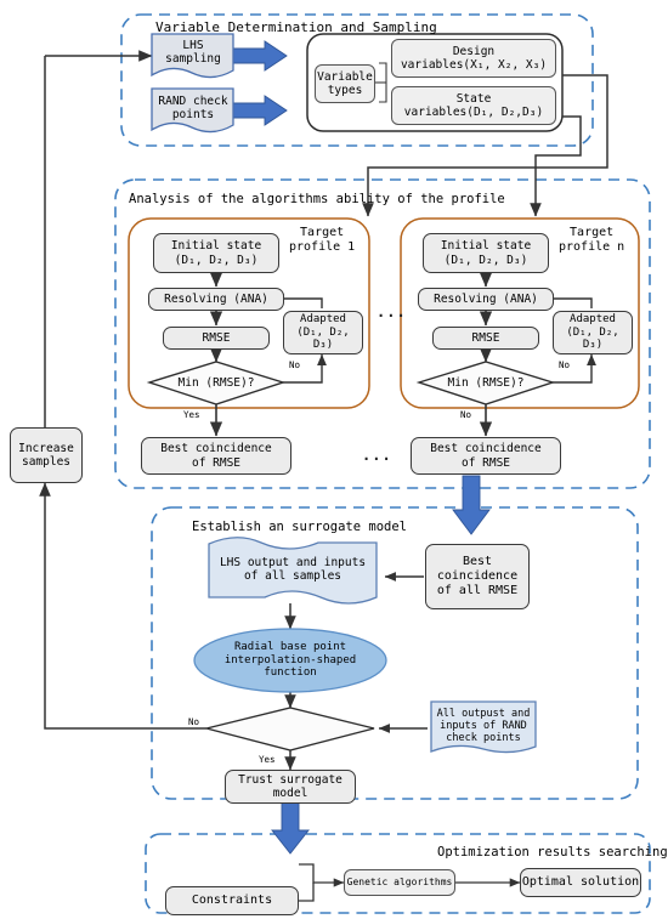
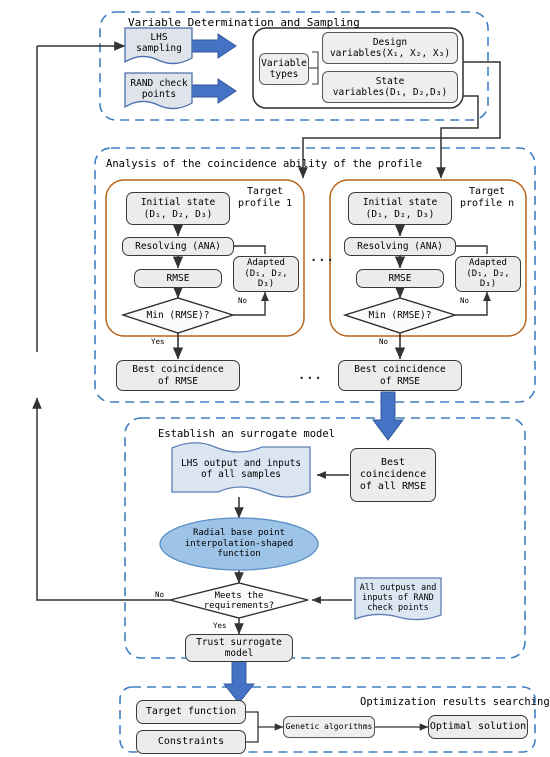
  Variable Determination and Sampling
- Analysis of the algorithms ability of the profile
+ Analysis of the coincidence ability of the profile
  Establish an surrogate model
  Optimization results searching
  LHS
  sampling
  RAND check
  points
  Variable
  types
  Design
  variables(X₁, X₂, X₃)
  State
  variables(D₁, D₂,D₃)
  Target
  profile 1
  Initial state
  (D₁, D₂, D₃)
  Resolving (ANA)
  RMSE
  Adapted
  (D₁, D₂, D₃)
  Min (RMSE)?
  No
  Yes
  Best coincidence
  of RMSE
  Target
  profile n
  Initial state
  (D₁, D₂, D₃)
  Resolving (ANA)
  RMSE
  Adapted
  (D₁, D₂, D₃)
  Min (RMSE)?
  No
  No
  Best coincidence
  of RMSE
  ...
  ...
- Increase
- samples
  Best
  coincidence
  of all RMSE
  LHS output and inputs
  of all samples
  Radial base point
  interpolation-shaped
  function
+ Meets the
+ requirements?
  No
  Yes
  All outpust and
  inputs of RAND
  check points
  Trust surrogate
  model
+ Target function
  Constraints
  Genetic algorithms
  Optimal solution
